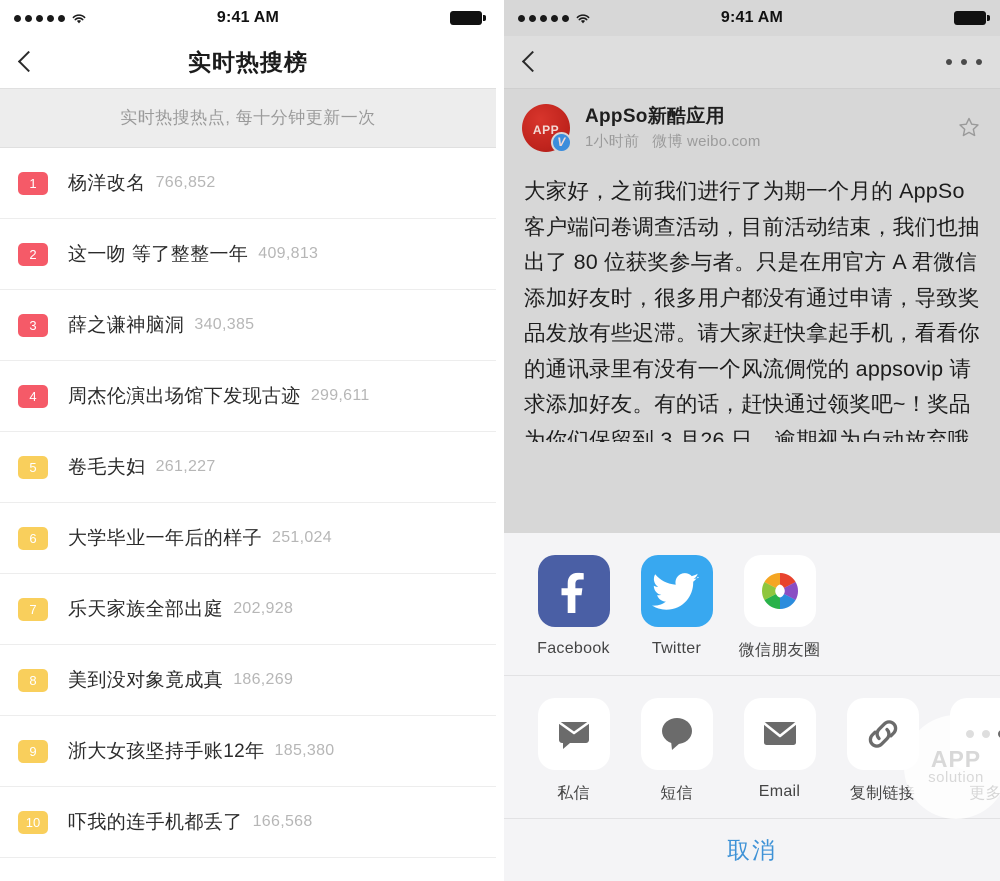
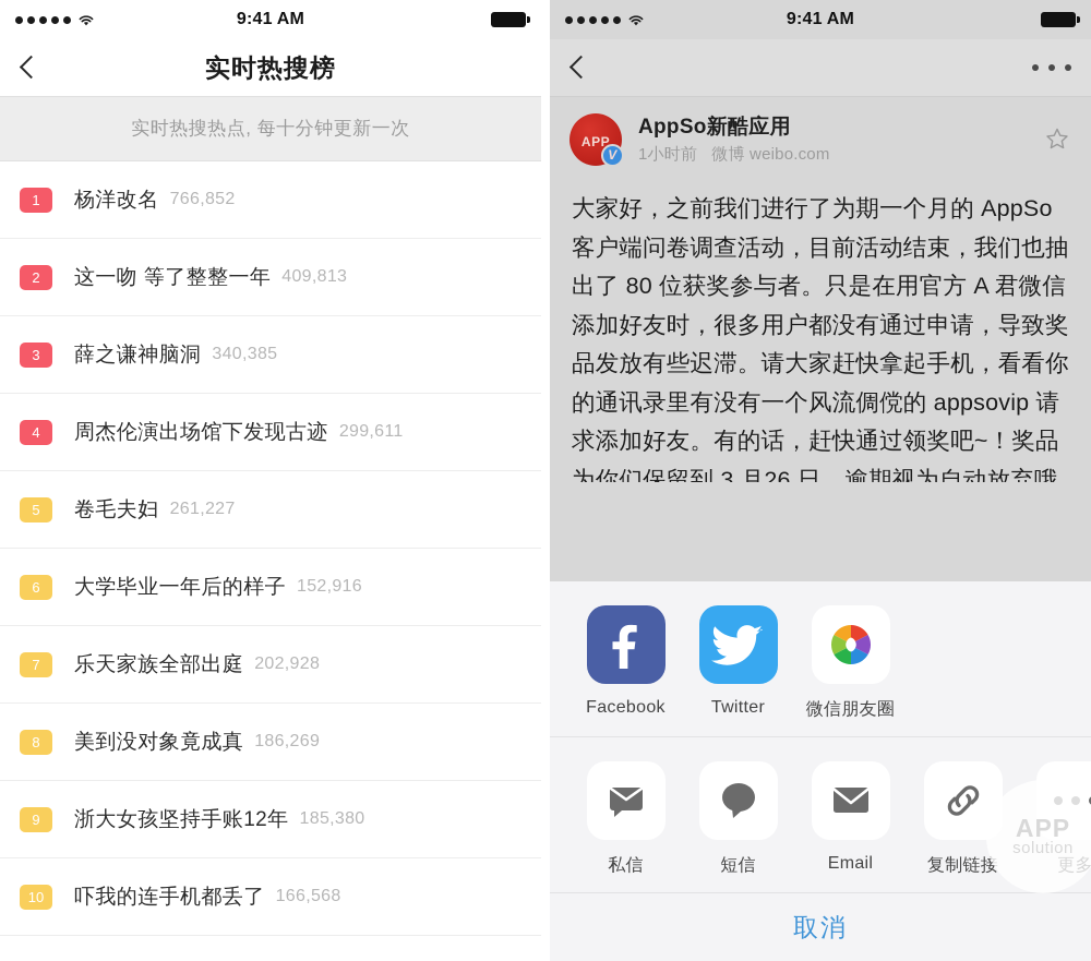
  9:41 AM
  实时热搜榜
  实时热搜热点, 每十分钟更新一次
  1
  杨洋改名
  766,852
  2
  这一吻 等了整整一年
  409,813
  3
  薛之谦神脑洞
  340,385
  4
  周杰伦演出场馆下发现古迹
  299,611
  5
  卷毛夫妇
  261,227
  6
  大学毕业一年后的样子
- 251,024
+ 152,916
  7
  乐天家族全部出庭
  202,928
  8
  美到没对象竟成真
  186,269
  9
  浙大女孩坚持手账12年
  185,380
  10
  吓我的连手机都丢了
  166,568
  9:41 AM
  APP
  V
  AppSo新酷应用
  1小时前 微博 weibo.com
  大家好，之前我们进行了为期一个月的 AppSo 客户端问卷调查活动，目前活动结束，我们也抽出了 80 位获奖参与者。只是在用官方 A 君微信添加好友时，很多用户都没有通过申请，导致奖品发放有些迟滞。请大家赶快拿起手机，看看你的通讯录里有没有一个风流倜傥的 appsovip 请求添加好友。有的话，赶快通过领奖吧~！奖品为你们保留到 3 月26 日，逾期视为自动放弃哦
  Facebook
  Twitter
  微信朋友圈
  私信
  短信
  Email
  复制链接
  更多
  APP
  solution
  取消
